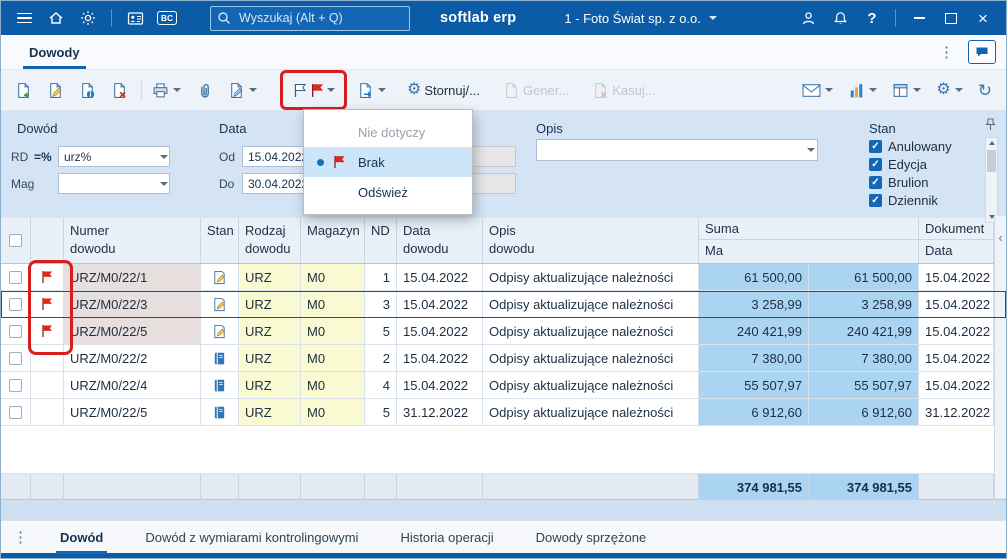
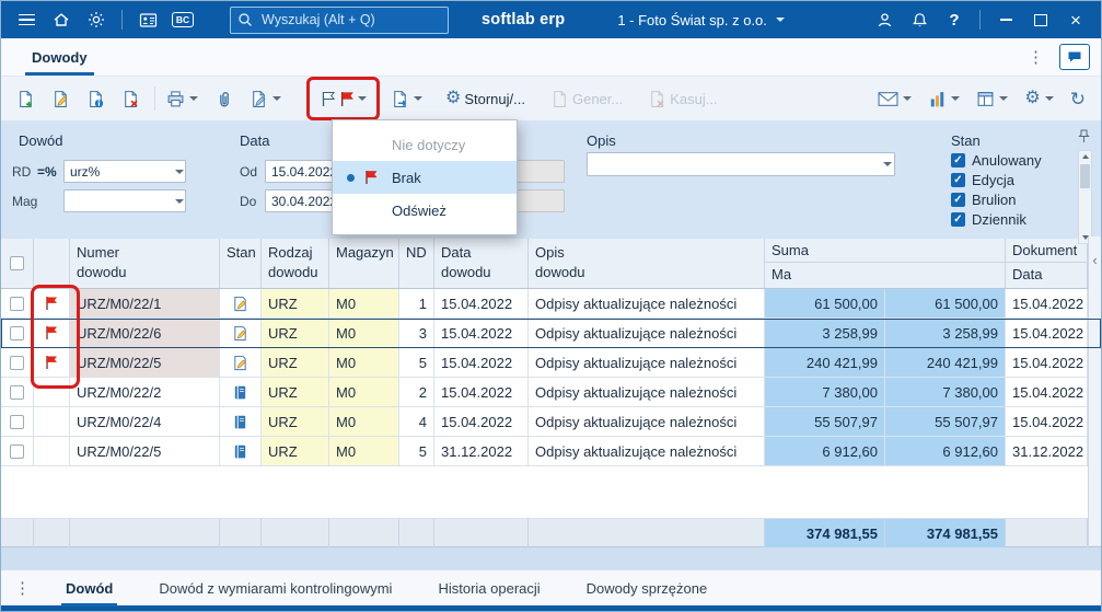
  BC
  Wyszukaj (Alt + Q)
  softlab erp
  1 - Foto Świat sp. z o.o.
  ?
  ×
  Dowody
  ⋮
  ⚙
  Stornuj/...
  Gener...
  Kasuj...
  ⚙
  ↻
  Dowód
  RD
  =%
  urz%
  Mag
  Data
  Od
  15.04.202
  Do
  30.04.202
  Opis
  Stan
  Anulowany
  Edycja
  Brulion
  Dziennik
  Nie dotyczy
  Brak
  Odśwież
  Numer
  dowodu
  Stan
  Rodzaj
  dowodu
  Magazyn
  ND
  Data
  dowodu
  Opis
  dowodu
  Suma
  Ma
  Dokument
  Data
  URZ/M0/22/1
  URZ
  M0
  1
  15.04.2022
  Odpisy aktualizujące należności
  61 500,00
  61 500,00
  15.04.2022
- URZ/M0/22/3
+ URZ/M0/22/6
  URZ
  M0
  3
  15.04.2022
  Odpisy aktualizujące należności
  3 258,99
  3 258,99
  15.04.2022
  URZ/M0/22/5
  URZ
  M0
  5
  15.04.2022
  Odpisy aktualizujące należności
  240 421,99
  240 421,99
  15.04.2022
  URZ/M0/22/2
  URZ
  M0
  2
  15.04.2022
  Odpisy aktualizujące należności
  7 380,00
  7 380,00
  15.04.2022
  URZ/M0/22/4
  URZ
  M0
  4
  15.04.2022
  Odpisy aktualizujące należności
  55 507,97
  55 507,97
  15.04.2022
  URZ/M0/22/5
  URZ
  M0
  5
  31.12.2022
  Odpisy aktualizujące należności
  6 912,60
  6 912,60
  31.12.2022
  374 981,55
  374 981,55
  ‹
  ⋮
  Dowód
  Dowód z wymiarami kontrolingowymi
  Historia operacji
  Dowody sprzężone
